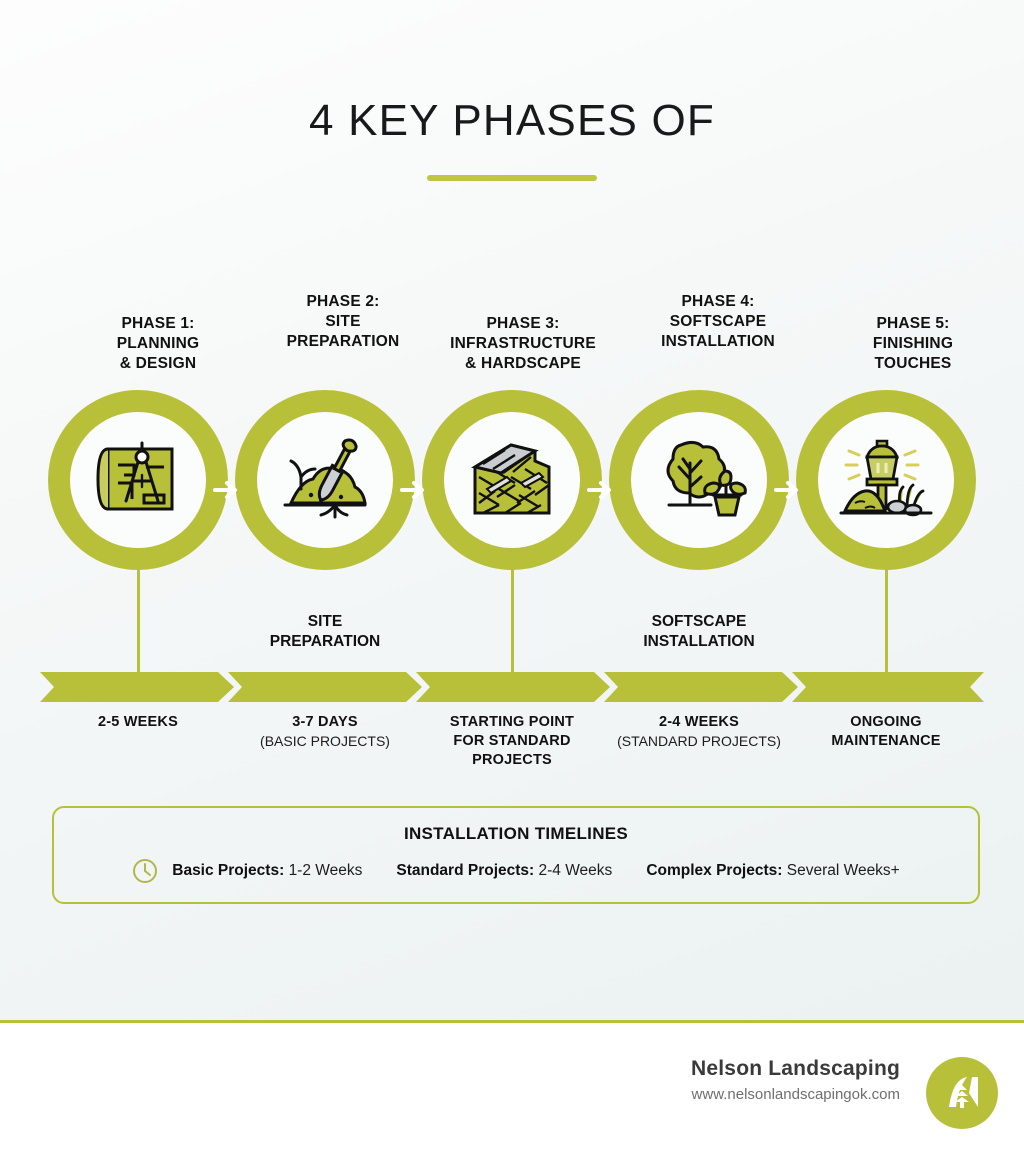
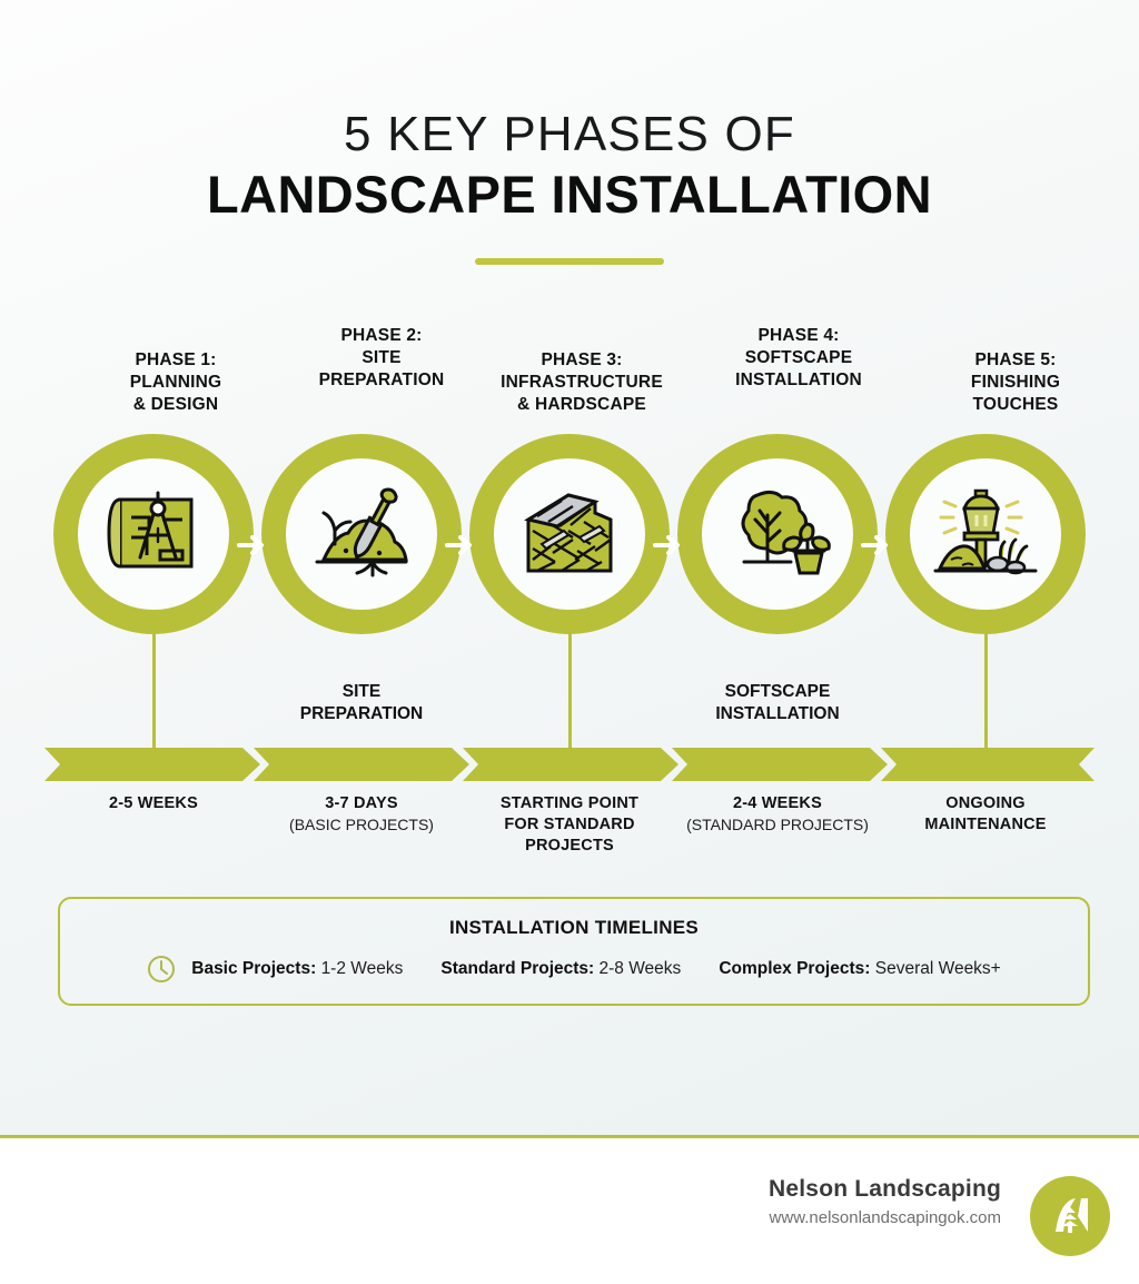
- 4 KEY PHASES OF
+ 5 KEY PHASES OF
+ LANDSCAPE INSTALLATION
  PHASE 1:
  PLANNING
  & DESIGN
  PHASE 2:
  SITE
  PREPARATION
  PHASE 3:
  INFRASTRUCTURE
  & HARDSCAPE
  PHASE 4:
  SOFTSCAPE
  INSTALLATION
  PHASE 5:
  FINISHING
  TOUCHES
  SITE
  PREPARATION
  SOFTSCAPE
  INSTALLATION
  2-5 WEEKS
  3-7 DAYS
  (BASIC PROJECTS)
  STARTING POINT
  FOR STANDARD
  PROJECTS
  2-4 WEEKS
  (STANDARD PROJECTS)
  ONGOING
  MAINTENANCE
  INSTALLATION TIMELINES
  Basic Projects: 1-2 Weeks
- Standard Projects: 2-4 Weeks
+ Standard Projects: 2-8 Weeks
  Complex Projects: Several Weeks+
  Nelson Landscaping
  www.nelsonlandscapingok.com
